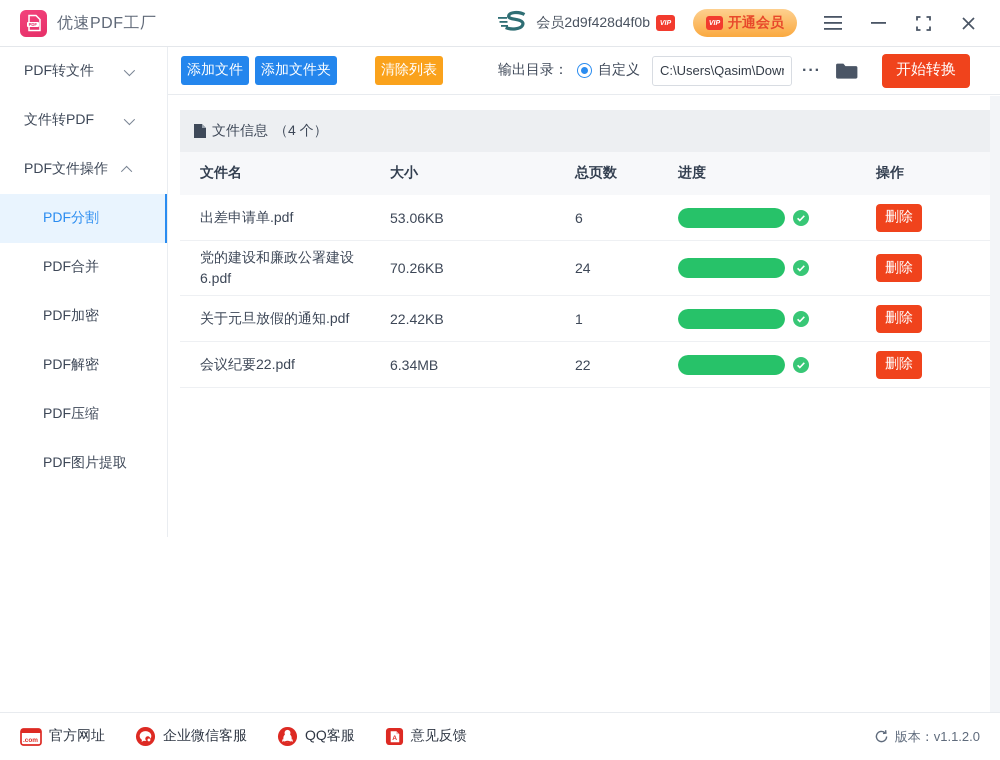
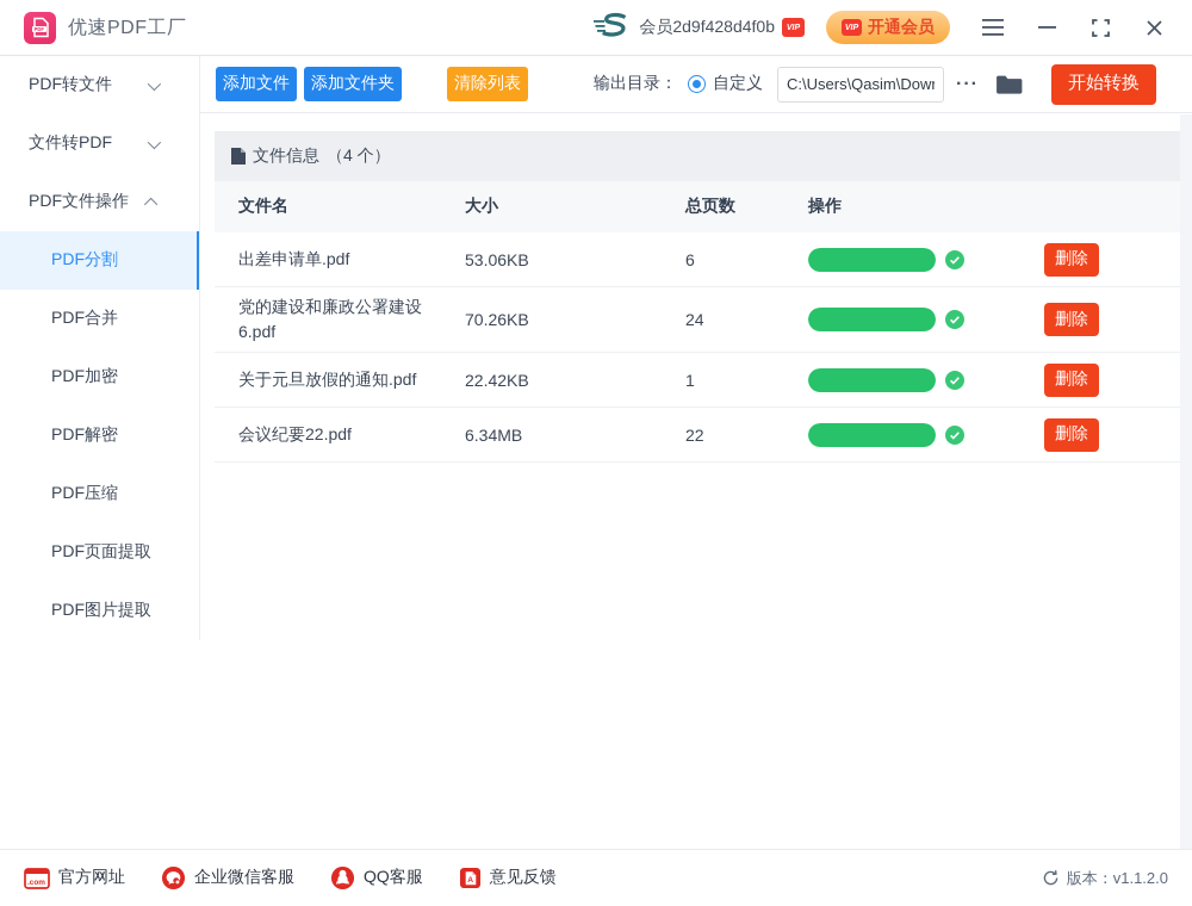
  优速PDF工厂
  会员2d9f428d4f0b
  开通会员
  PDF转文件
  文件转PDF
  PDF文件操作
  PDF分割
  PDF合并
  PDF加密
  PDF解密
  PDF压缩
+ PDF页面提取
  PDF图片提取
  添加文件
  添加文件夹
  清除列表
  输出目录：
  自定义
  C:\Users\Qasim\Dow
  ···
  开始转换
  文件信息
  （4 个）
  文件名
  大小
  总页数
- 进度
  操作
  出差申请单.pdf
  53.06KB
  6
  删除
  党的建设和廉政公署建设6.pdf
  70.26KB
  24
  删除
  关于元旦放假的通知.pdf
  22.42KB
  1
  删除
  会议纪要22.pdf
  6.34MB
  22
  删除
  官方网址
  企业微信客服
  QQ客服
  意见反馈
  版本：v1.1.2.0
